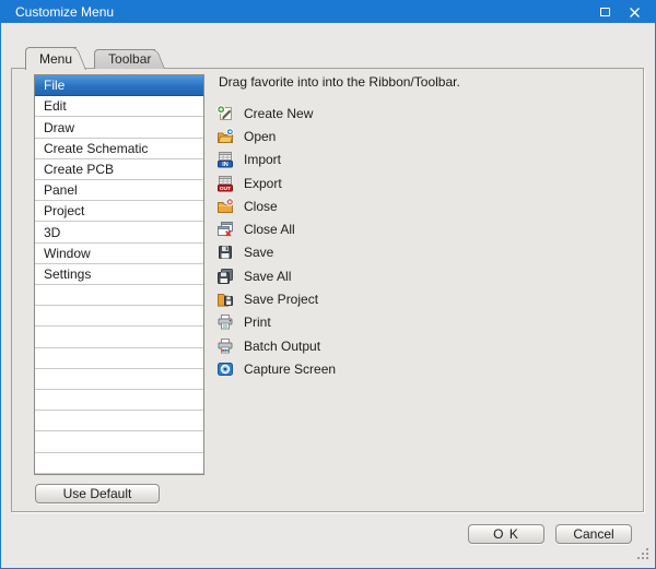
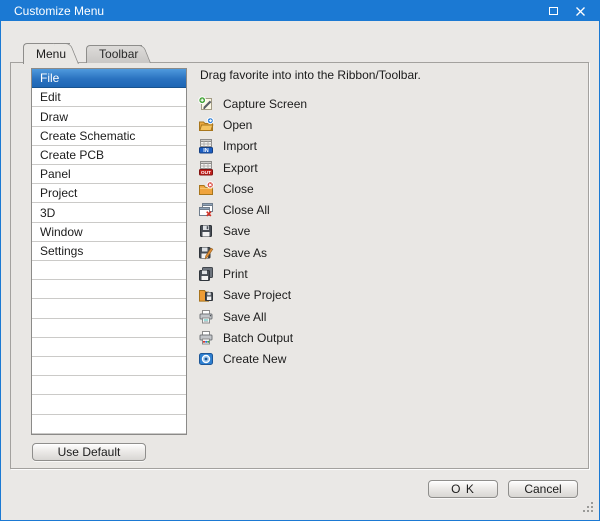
  Customize Menu
  Menu
  Toolbar
  File
  Edit
  Draw
  Create Schematic
  Create PCB
  Panel
  Project
  3D
  Window
  Settings
  Drag favorite into into the Ribbon/Toolbar.
- Create New
+ Capture Screen
  Open
  Import
  Export
  Close
  Close All
  Save
+ Save As
- Save All
+ Print
  Save Project
- Print
+ Save All
  Batch Output
- Capture Screen
+ Create New
  Use Default
  O K
  Cancel
